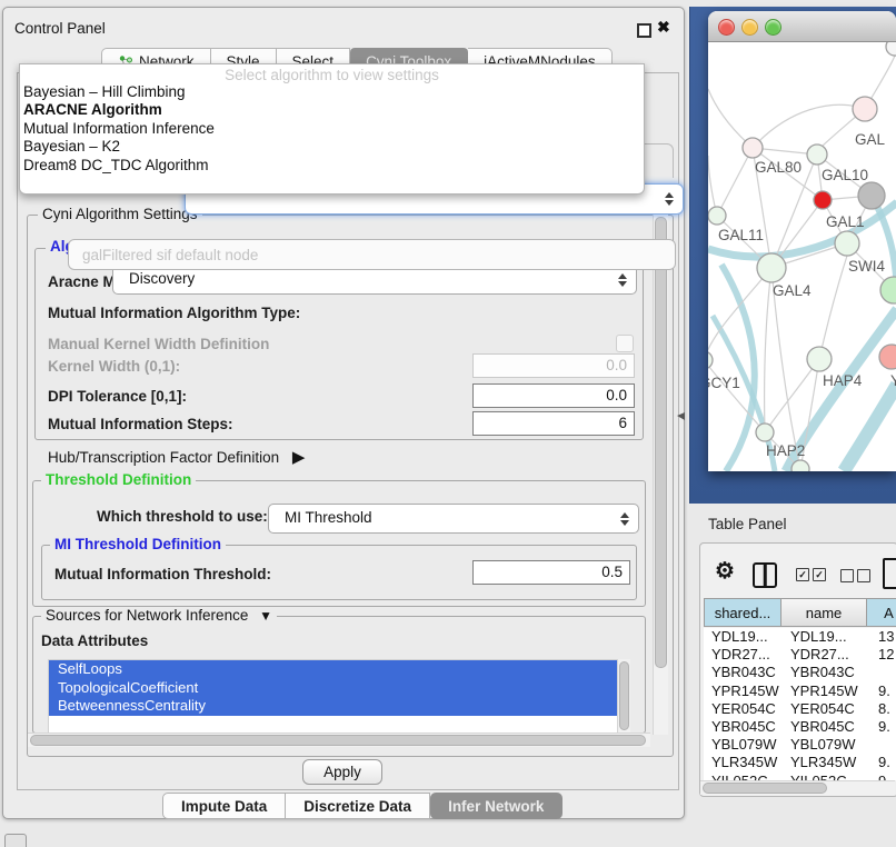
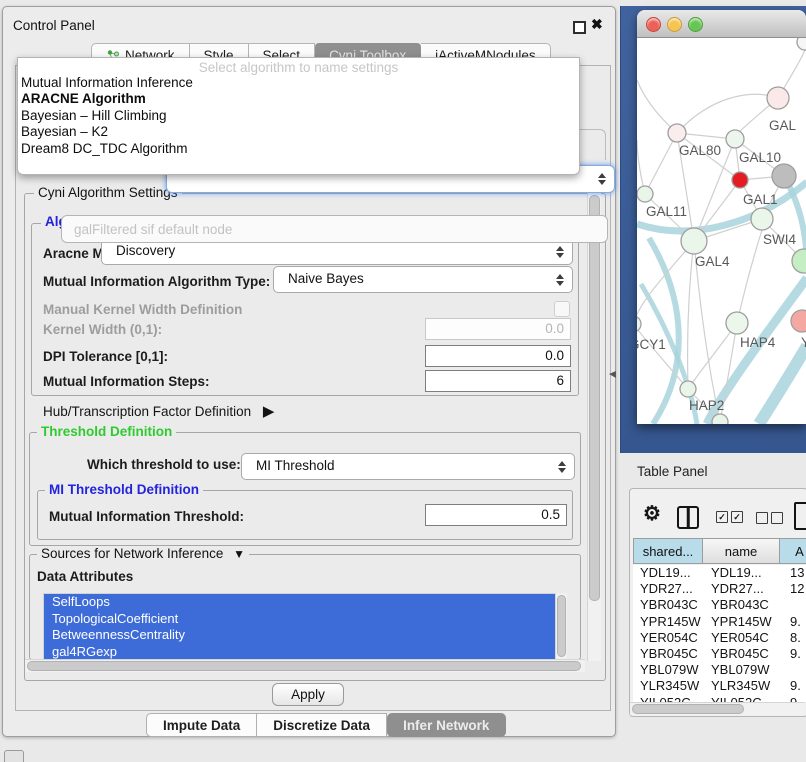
  Control Panel
  ✖
  Network
  Style
  Select
  Cyni Toolbox
  jActiveMNodules
  galFiltered sif default node
  Cyni Algorithm Setting
  Discovery
  Mutual Information Algorithm Type:
+ Naive Bayes
  Manual Kernel Width Definition
  Kernel Width (0,1):
  0.0
  DPI Tolerance [0,1]:
  0.0
  Mutual Information Steps:
  6
  Hub/Transcription Factor Definition ▶
  Threshold Definition
  Which threshold to use:
  MI Threshold
  MI Threshold Definition
  Mutual Information Threshold:
  0.5
  Sources for Network Inference ▼
  Data Attributes
  SelfLoops
  TopologicalCoefficient
  BetweennessCentrality
+ gal4RGexp
  Apply
  Impute Data
  Discretize Data
  Infer Network
- Select algorithm to view settings
+ Select algorithm to name settings
- Bayesian – Hill Climbing
+ Mutual Information Inference
  ARACNE Algorithm
- Mutual Information Inference
+ Bayesian – Hill Climbing
  Bayesian – K2
  Dream8 DC_TDC Algorithm
  GAL
  GAL80
  GAL10
  GAL11
  GAL1
  SWI4
  GAL4
  CY1
  HAP4
  HAP2
  Table Panel
  ⚙
  ✓
  ✓
  shared...
  name
  A
  YDL19...
  YDL19...
  13
  YDR27...
  YDR27...
  12
  YBR043C
  YBR043C
  YPR145W
  YPR145W
  9.
  YER054C
  YER054C
  8.
  YBR045C
  YBR045C
  9.
  YBL079W
  YBL079W
  YLR345W
  YLR345W
  9.
